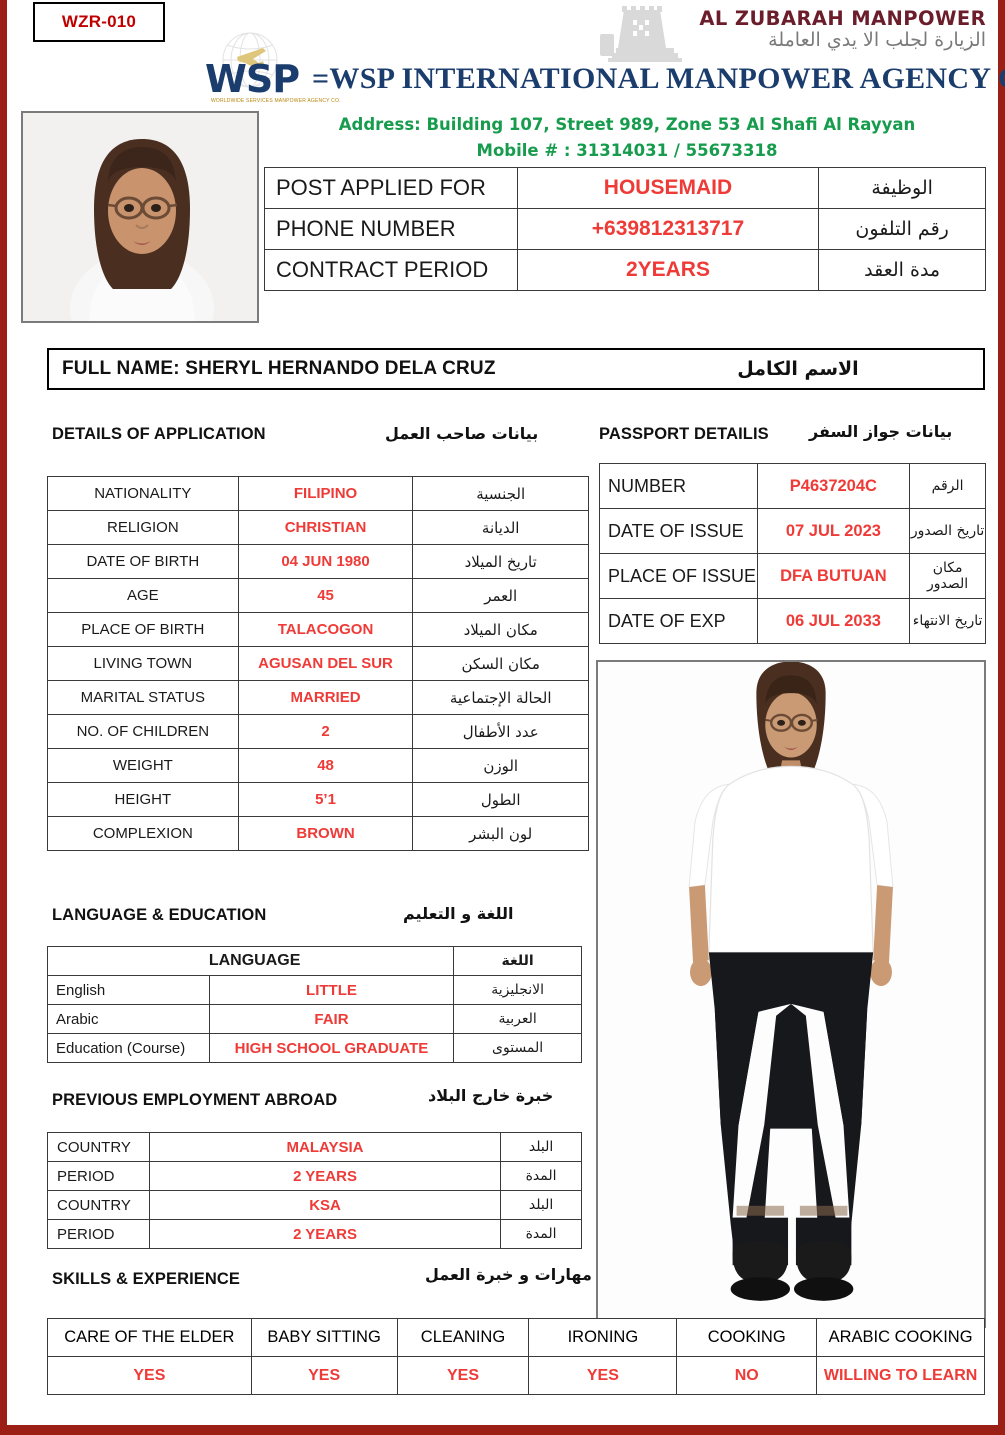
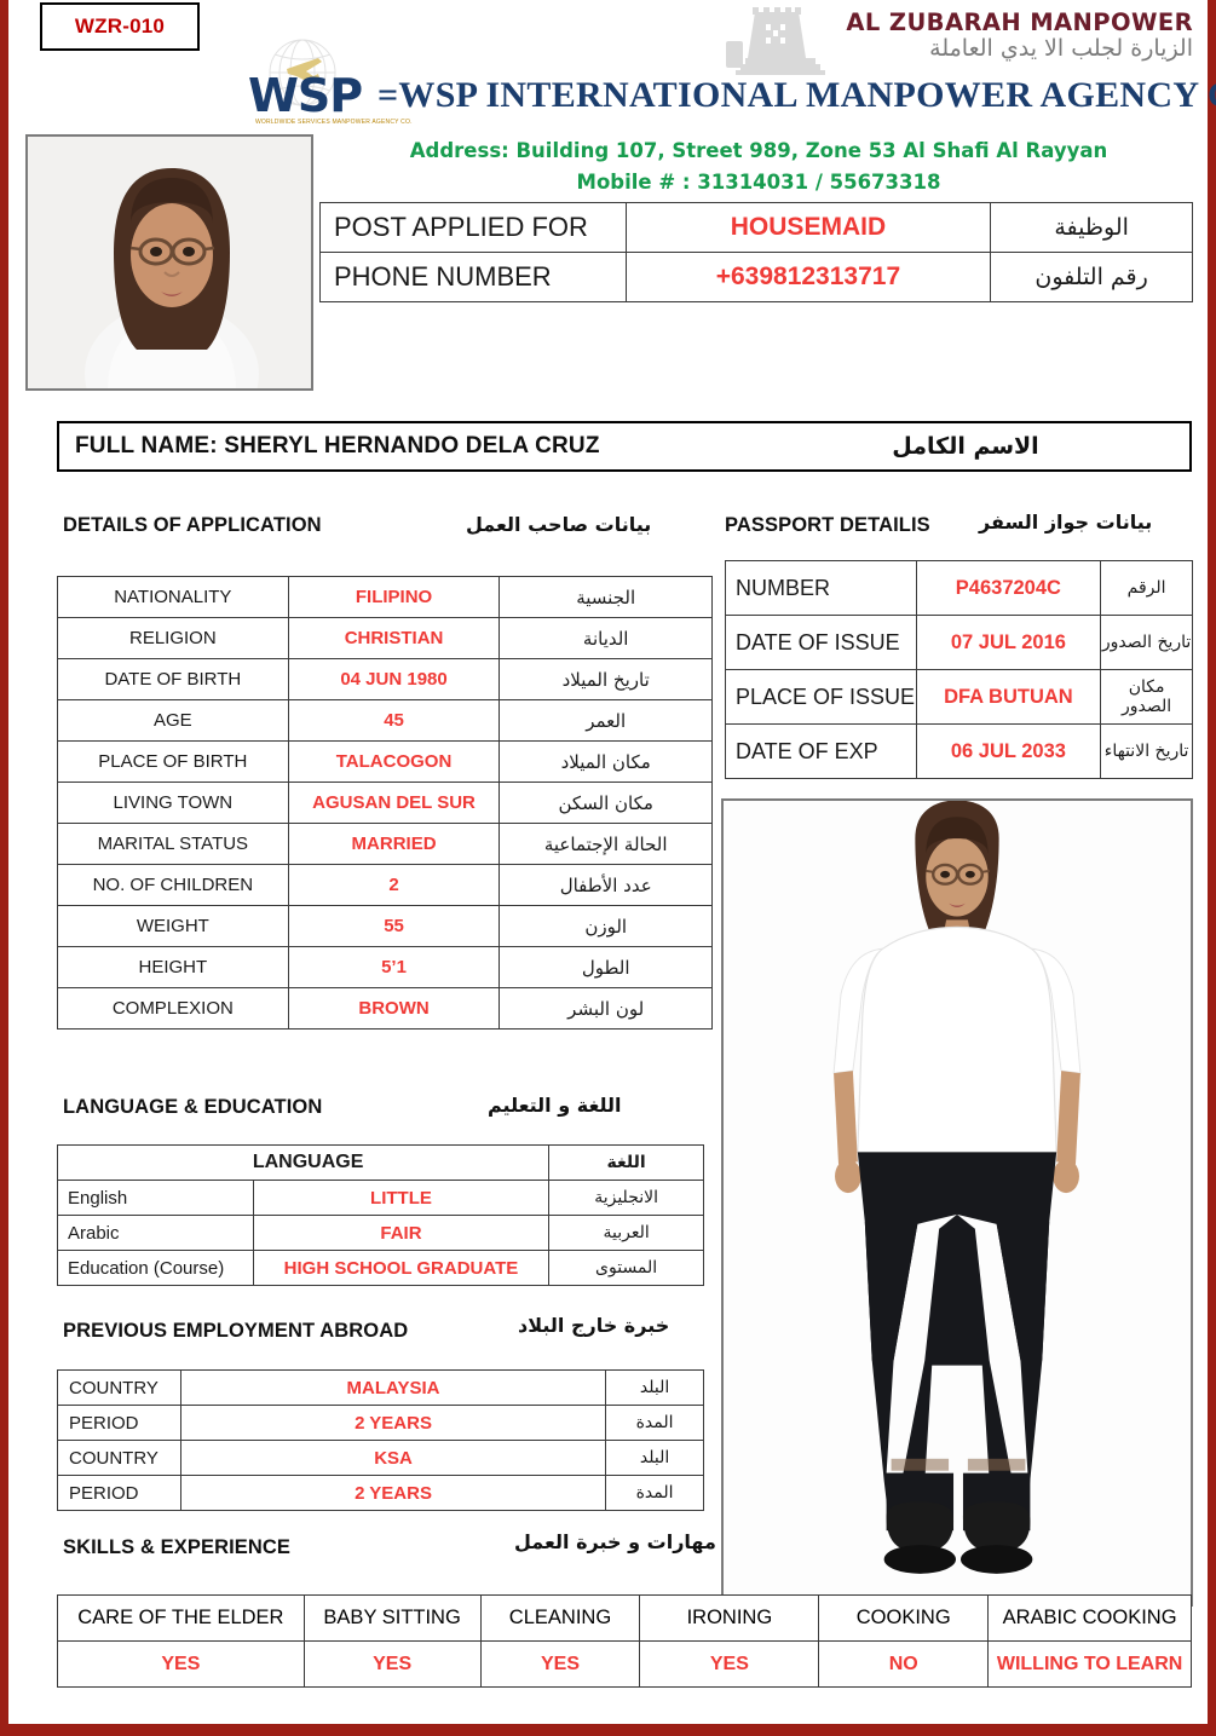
  WZR-010
  AL ZUBARAH MANPOWER
  الزيارة لجلب الا يدي العاملة
  WSP
  =WSP INTERNATIONAL MANPOWER AGENCY
  Address: Building 107, Street 989, Zone 53 Al Shafi Al Rayyan
  Mobile # : 31314031 / 55673318
  POST APPLIED FOR	HOUSEMAID	الوظيفة
  PHONE NUMBER	+639812313717	رقم التلفون
- CONTRACT PERIOD	2YEARS	مدة العقد
  FULL NAME: SHERYL HERNANDO DELA CRUZ
  الاسم الكامل
  DETAILS OF APPLICATION
  بيانات صاحب العمل
  PASSPORT DETAILIS
  بيانات جواز السفر
  LANGUAGE & EDUCATION
  اللغة و التعليم
  PREVIOUS EMPLOYMENT ABROAD
  خبرة خارج البلاد
  SKILLS & EXPERIENCE
  مهارات و خبرة العمل
  NATIONALITY	FILIPINO	الجنسية
  RELIGION	CHRISTIAN	الديانة
  DATE OF BIRTH	04 JUN 1980	تاريخ الميلاد
  AGE	45	العمر
  PLACE OF BIRTH	TALACOGON	مكان الميلاد
  LIVING TOWN	AGUSAN DEL SUR	مكان السكن
  MARITAL STATUS	MARRIED	الحالة الإجتماعية
  NO. OF CHILDREN	2	عدد الأطفال
- WEIGHT	48	الوزن
+ WEIGHT	55	الوزن
  HEIGHT	5’1	الطول
  COMPLEXION	BROWN	لون البشر
  NUMBER	P4637204C	الرقم
- DATE OF ISSUE	07 JUL 2023	تاريخ الصدور
+ DATE OF ISSUE	07 JUL 2016	تاريخ الصدور
  PLACE OF ISSUE	DFA BUTUAN	مكان الصدور
  DATE OF EXP	06 JUL 2033	تاريخ الانتهاء
  LANGUAGE	اللغة
  English	LITTLE	الانجليزية
  Arabic	FAIR	العربية
  Education (Course)	HIGH SCHOOL GRADUATE	المستوى
  COUNTRY	MALAYSIA	البلد
  PERIOD	2 YEARS	المدة
  COUNTRY	KSA	البلد
  PERIOD	2 YEARS	المدة
  CARE OF THE ELDER	BABY SITTING	CLEANING	IRONING	COOKING	ARABIC COOKING
  YES	YES	YES	YES	NO	WILLING TO LEARN
